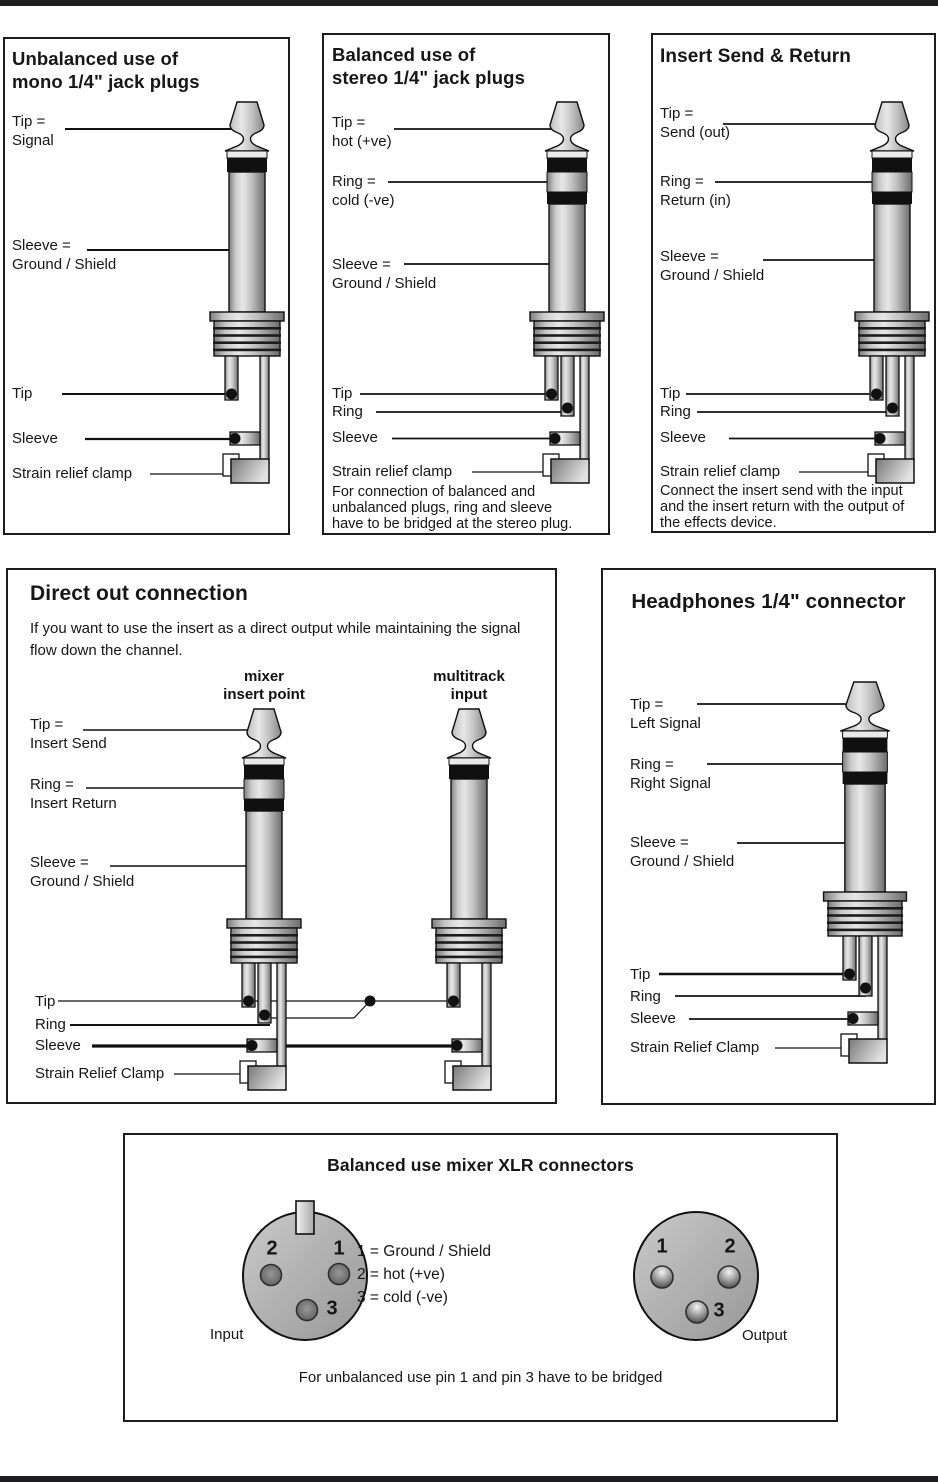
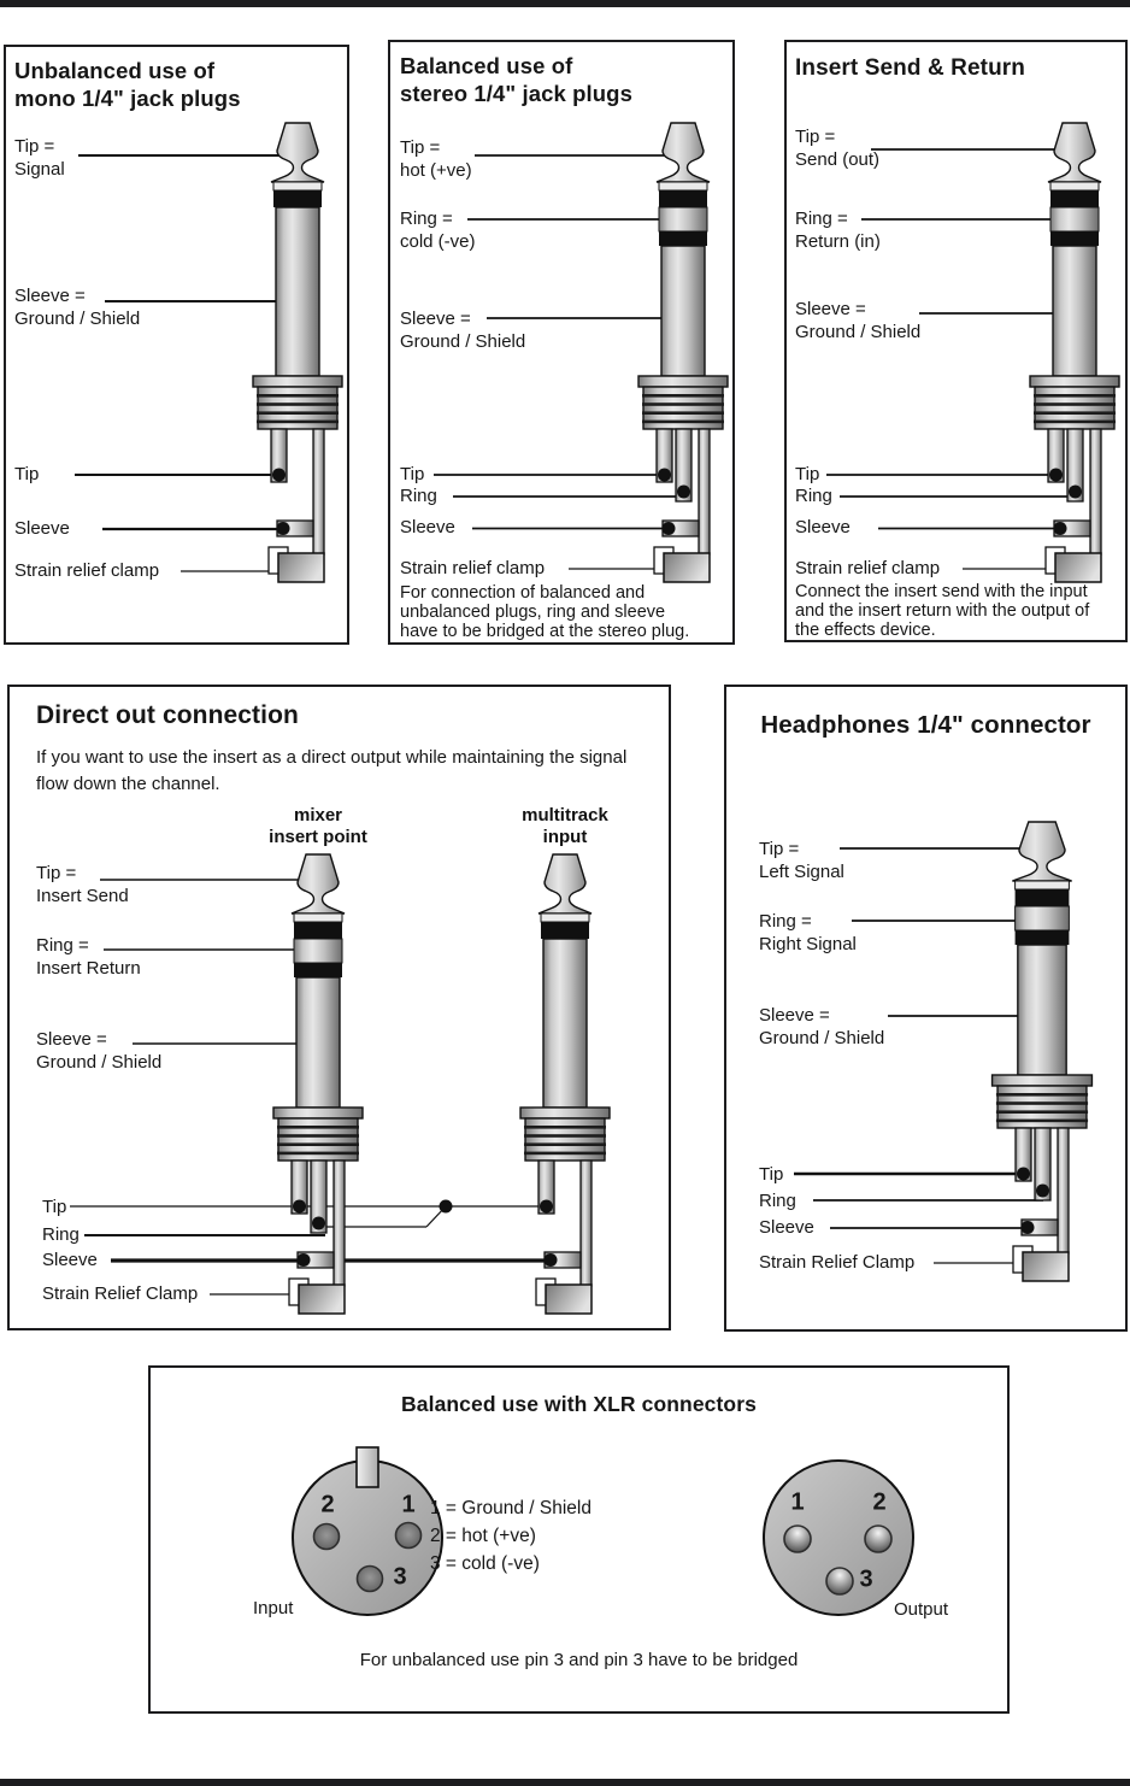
  Unbalanced use of
  mono 1/4" jack plugs
  Tip =
  Signal
  Sleeve =
  Ground / Shield
  Tip
  Sleeve
  Strain relief clamp
  Balanced use of
  stereo 1/4" jack plugs
  Tip =
  hot (+ve)
  Ring =
  cold (-ve)
  Sleeve =
  Ground / Shield
  Tip
  Ring
  Sleeve
  Strain relief clamp
  For connection of balanced and
  unbalanced plugs, ring and sleeve
  have to be bridged at the stereo plug.
  Insert Send & Return
  Tip =
  Send (out)
  Ring =
  Return (in)
  Sleeve =
  Ground / Shield
  Tip
  Ring
  Sleeve
  Strain relief clamp
  Connect the insert send with the input
  and the insert return with the output of
  the effects device.
  Direct out connection
  If you want to use the insert as a direct output while maintaining the signal
  flow down the channel.
  mixer
  insert point
  multitrack
  input
  Tip =
  Insert Send
  Ring =
  Insert Return
  Sleeve =
  Ground / Shield
  Tip
  Ring
  Sleeve
  Strain Relief Clamp
  Headphones 1/4" connector
  Tip =
  Left Signal
  Ring =
  Right Signal
  Sleeve =
  Ground / Shield
  Tip
  Ring
  Sleeve
  Strain Relief Clamp
- Balanced use mixer XLR connectors
+ Balanced use with XLR connectors
  2
  1
  3
  1
  2
  3
  1 = Ground / Shield
  2 = hot (+ve)
  3 = cold (-ve)
  Input
  Output
- For unbalanced use pin 1 and pin 3 have to be bridged
+ For unbalanced use pin 3 and pin 3 have to be bridged
